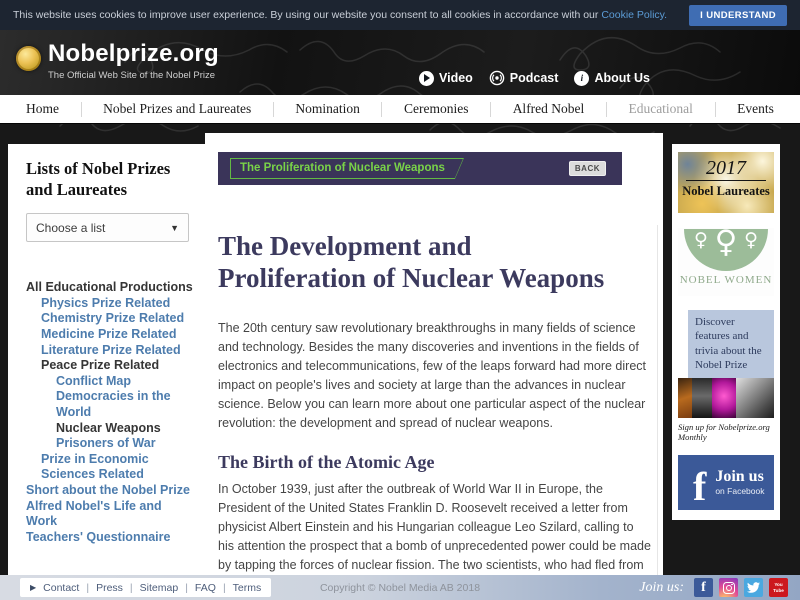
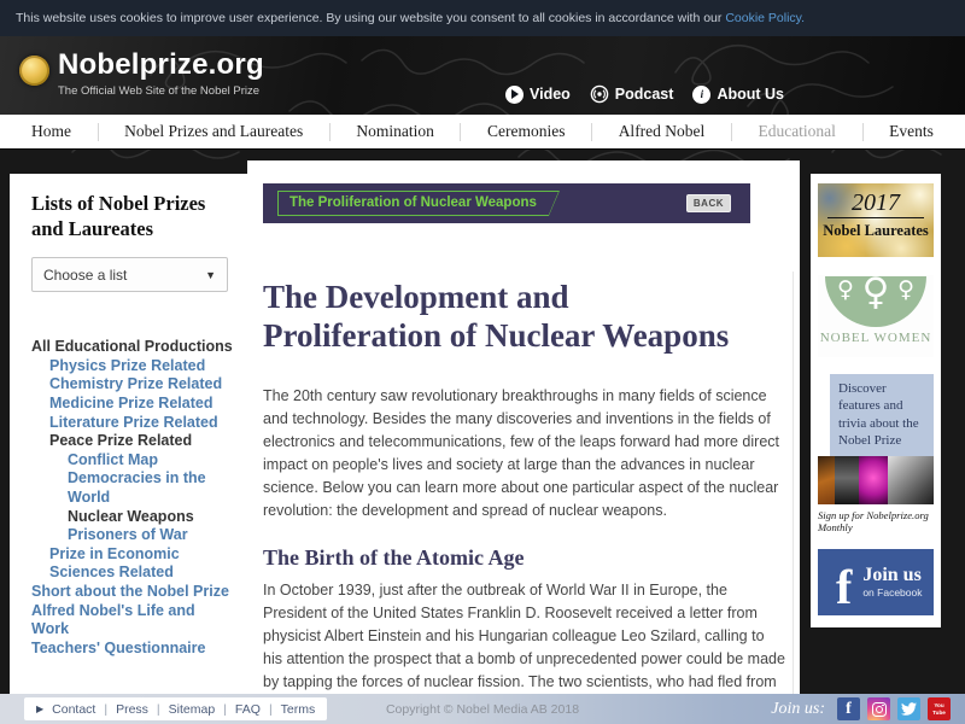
  This website uses cookies to improve user experience. By using our website you consent to all cookies in accordance with our Cookie Policy.
- I UNDERSTAND
  Nobelprize.org
  The Official Web Site of the Nobel Prize
  Video
  Podcast
  i
  About Us
  Home
  Nobel Prizes and Laureates
  Nomination
  Ceremonies
  Alfred Nobel
  Educational
  Events
  Lists of Nobel Prizes and Laureates
  Choose a list
  ▼
  All Educational Productions
  Physics Prize Related
  Chemistry Prize Related
  Medicine Prize Related
  Literature Prize Related
  Peace Prize Related
  Conflict Map
  Democracies in the World
  Nuclear Weapons
  Prisoners of War
  Prize in Economic Sciences Related
  Short about the Nobel Prize
  Alfred Nobel's Life and Work
  Teachers' Questionnaire
  The Proliferation of Nuclear Weapons
  BACK
  The Development and Proliferation of Nuclear Weapons
  The 20th century saw revolutionary breakthroughs in many fields of science and technology. Besides the many discoveries and inventions in the fields of electronics and telecommunications, few of the leaps forward had more direct impact on people's lives and society at large than the advances in nuclear science. Below you can learn more about one particular aspect of the nuclear revolution: the development and spread of nuclear weapons.
  The Birth of the Atomic Age
  In October 1939, just after the outbreak of World War II in Europe, the President of the United States Franklin D. Roosevelt received a letter from physicist Albert Einstein and his Hungarian colleague Leo Szilard, calling to his attention the prospect that a bomb of unprecedented power could be made by tapping the forces of nuclear fission. The two scientists, who had fled from
  2017
  Nobel Laureates
  ♀
  ♀
  ♀
  NOBEL WOMEN
  Discover features and trivia about the Nobel Prize
  Sign up for Nobelprize.org Monthly
  f
  Join us
  on Facebook
  ▶
  Contact
  |
  Press
  |
  Sitemap
  |
  FAQ
  |
  Terms
  Copyright © Nobel Media AB 2018
  Join us:
  f
